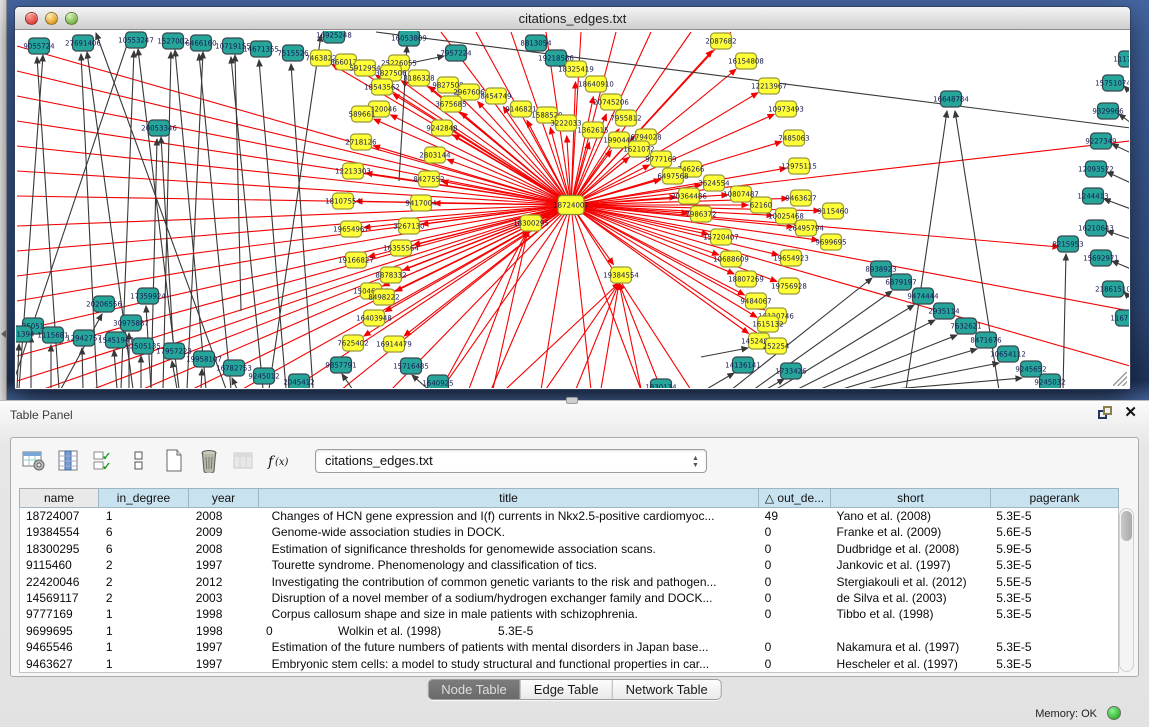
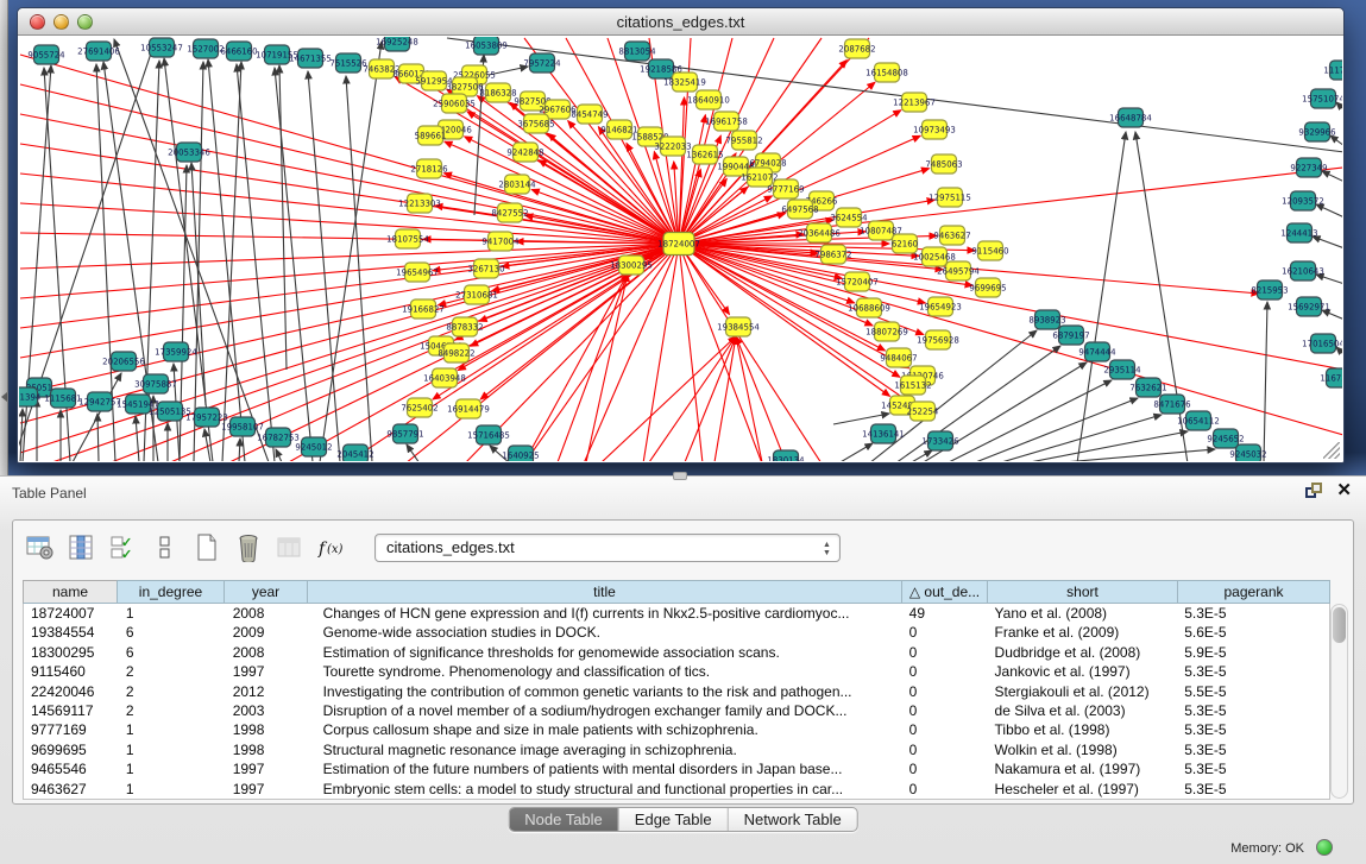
  citations_edges.txt
  9055724
  27691406
  10553247
  1527002
  6466160
  10719155
  14671355
  7515526
  16925248
  16053809
  7957224
  8813054
  19218586
  20053346
  16648784
  20206556
  17359924
  30975887
  1115681
  12942757
  15451947
  12505135
  17957223
  19958107
  16782753
  9245012
  2045412
  9857791
  15716485
  1640925
  1830134
  14136141
  1733426
  8938923
  6879197
  9474444
  2935114
  7632621
  8471676
  10654112
  9245652
  9245032
  8215953
  15751074
  9329966
  9227349
  12093572
  1244413
  16210643
  15692971
- 21861510
+ 17016504
  7463822
  86601
  5912954
  25226055
  3827506
- 18543562
+ 25906035
  8186328
  982750
  2967606
  3675685
  8454749
  9146821
  158852
  3222033
  589661
  2718126
  9242848
  2803144
  12213303
  8427552
  18107554
  9417004
  3267130
  19654967
- 16355564
+ 27310681
  19166827
  8878332
  8498222
  16403948
  7625402
  16914479
  18325419
  18640910
- 20745206
+ 16961758
  7955812
  1362615
  199044
  6794028
  1621072
  9777169
  46266
  6497568
  3624554
  20364486
  10807487
  62160
  7986372
  15720407
  10688609
  2087682
  16154808
  12213967
  10973493
  7485063
  12975115
  9115460
  9463627
  10025468
  26495794
  9699695
  19654923
  18807269
  19756928
  9484067
  1615132
  252254
  19384554
  18300295
  18724007
  Table Panel
  ✕
  ✓
  ✓
  f
  (x)
  citations_edges.txt
  name
  in_degree
  year
  title
  △ out_de...
  short
  pagerank
  18724007
  1
  2008
  Changes of HCN gene expression and I(f) currents in Nkx2.5-positive cardiomyoc...
  49
  Yano et al. (2008)
  5.3E-5
  19384554
  6
  2009
  Genome-wide association studies in DOCK.
  0
  Franke et al. (2009)
  5.6E-5
  18300295
  6
  2008
  Estimation of significance thresholds for genomewide association scans.
  0
  Dudbridge et al. (2008)
  5.9E-5
  9115460
  2
  1997
  Tourette syndrome. Phenomenology and classification of tics.
  0
  Jankovic et al. (1997)
  5.3E-5
  22420046
  2
  2012
  Investigating the contribution of common genetic variants to the risk and pathogen...
  0
  Stergiakouli et al. (2012)
  5.5E-5
  14569117
  2
  2003
  Disruption of a novel member of a sodium/hydrogen exchanger family and DOCK...
  0
  de Silva et al. (2003)
  5.3E-5
  9777169
  1
  1998
  Corpus callosum shape and size in male patients with schizophrenia.
  0
  Tibbo et al. (1998)
  5.3E-5
  9699695
  1
  1998
+ Structural magnetic resonance image averaging in schizophrenia.
  0
  Wolkin et al. (1998)
  5.3E-5
  9465546
  1
  1997
  Estimation of the future numbers of patients with mental disorders in Japan base...
  0
  Nakamura et al. (1997)
  5.3E-5
  9463627
  1
  1997
  Embryonic stem cells: a model to study structural and functional properties in car...
  0
  Hescheler et al. (1997)
  5.3E-5
  Node Table
  Edge Table
  Network Table
  Memory: OK
